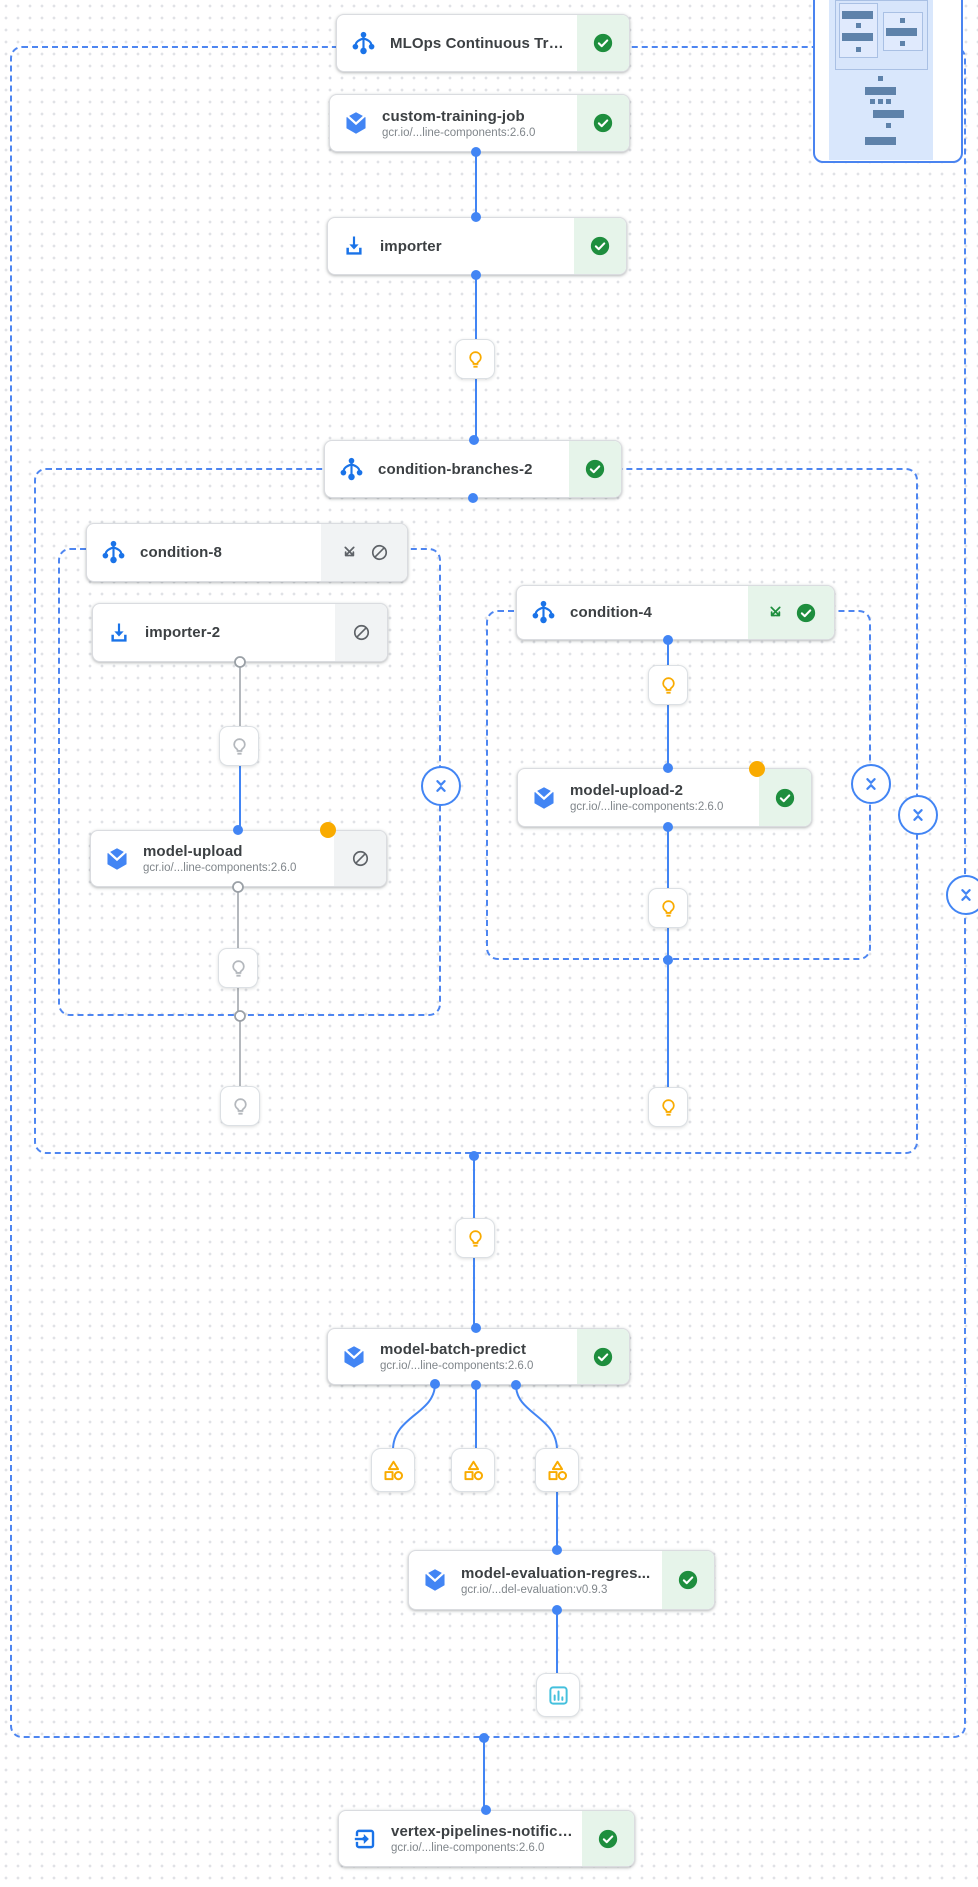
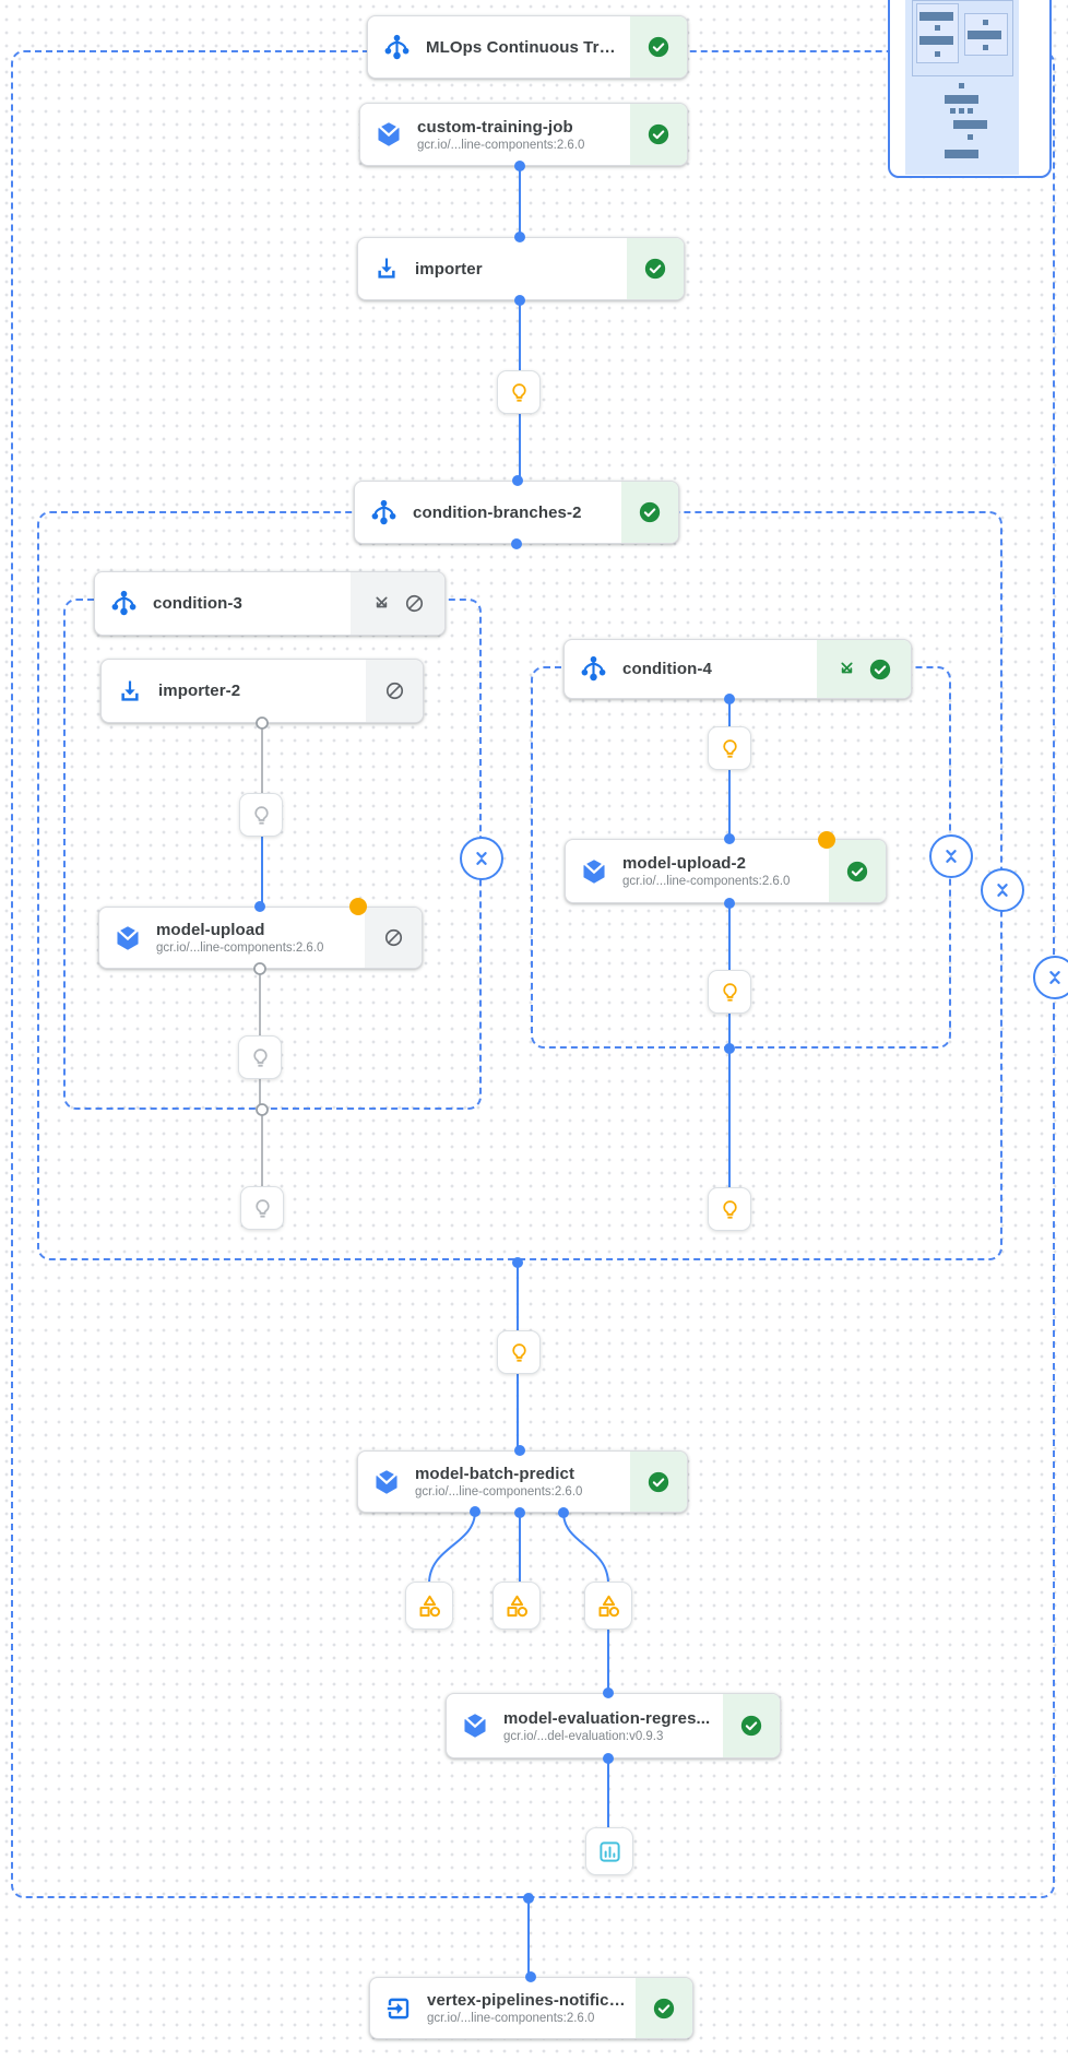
  MLOps Continuous Train
  custom-training-job
  gcr.io/...line-components:2.6.0
  importer
  condition-branches-2
- condition-8
+ condition-3
  importer-2
  condition-4
  model-upload-2
  gcr.io/...line-components:2.6.0
  model-upload
  gcr.io/...line-components:2.6.0
  model-batch-predict
  gcr.io/...line-components:2.6.0
  model-evaluation-regres...
  gcr.io/...del-evaluation:v0.9.3
  vertex-pipelines-notificat.
  gcr.io/...line-components:2.6.0
